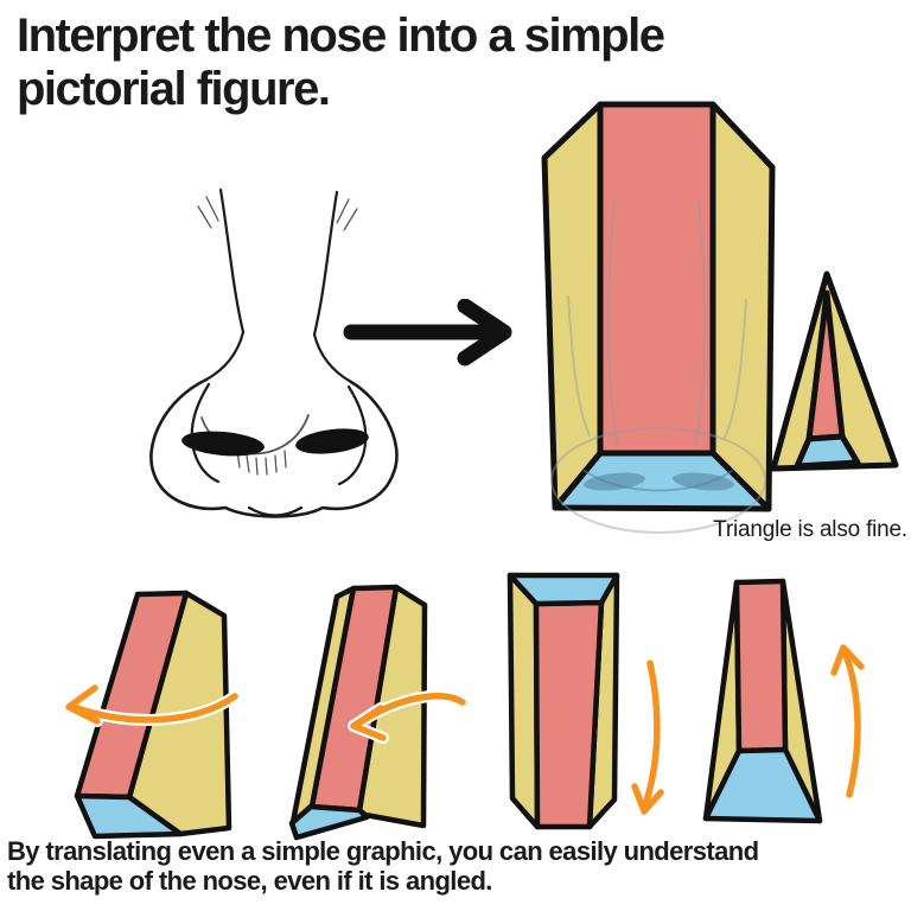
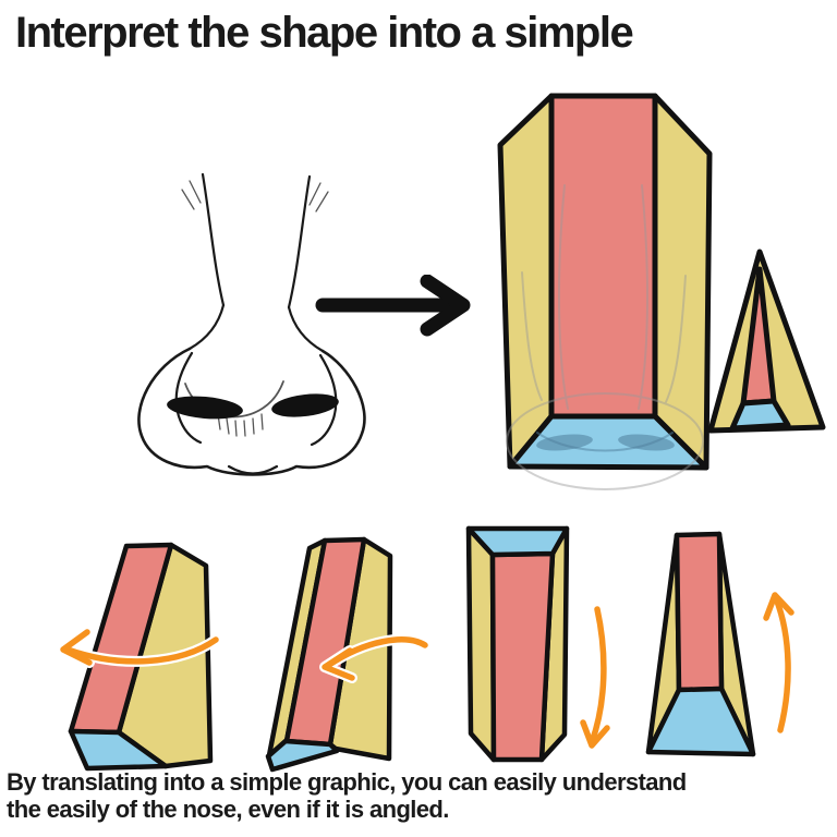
- Interpret the nose into a simple
+ Interpret the shape into a simple
- pictorial figure.
- Triangle is also fine.
- By translating even a simple graphic, you can easily understand
+ By translating into a simple graphic, you can easily understand
- the shape of the nose, even if it is angled.
+ the easily of the nose, even if it is angled.
